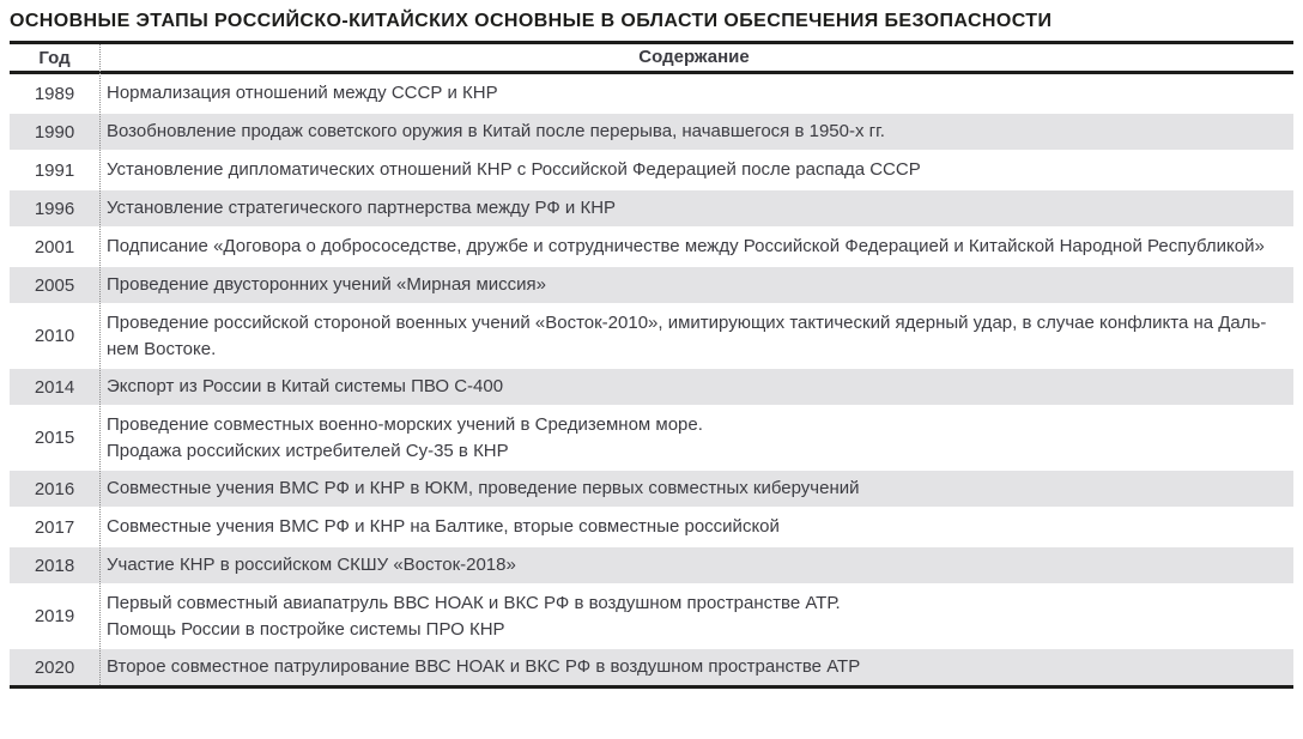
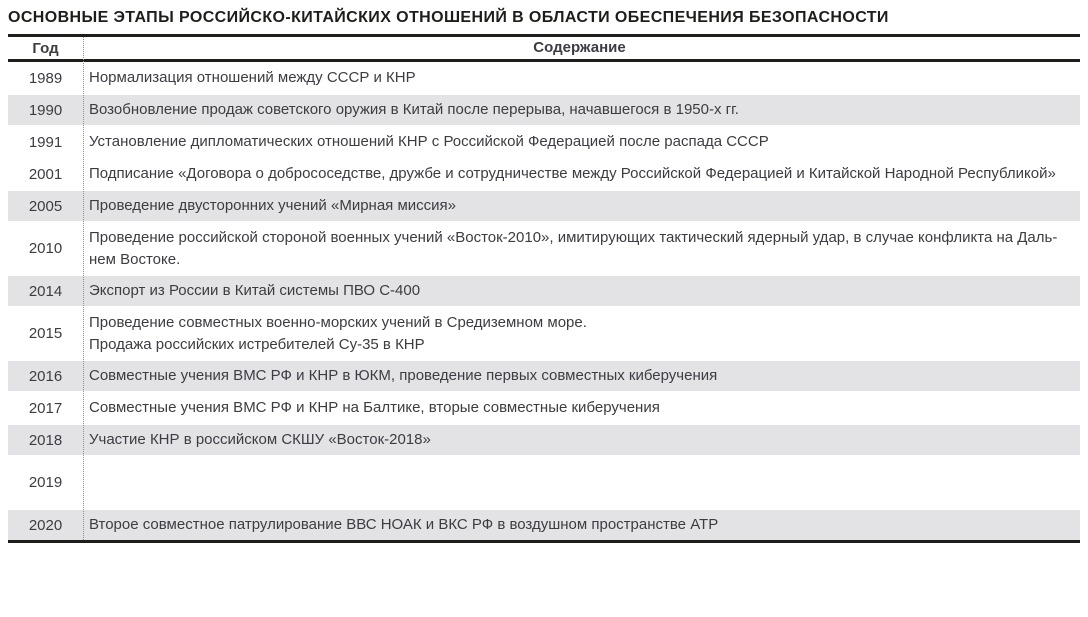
- ОСНОВНЫЕ ЭТАПЫ РОССИЙСКО-КИТАЙСКИХ ОСНОВНЫЕ В ОБЛАСТИ ОБЕСПЕЧЕНИЯ БЕЗОПАСНОСТИ
+ ОСНОВНЫЕ ЭТАПЫ РОССИЙСКО-КИТАЙСКИХ ОТНОШЕНИЙ В ОБЛАСТИ ОБЕСПЕЧЕНИЯ БЕЗОПАСНОСТИ
  Год
  Содержание
  1989
  Нормализация отношений между СССР и КНР
  1990
  Возобновление продаж советского оружия в Китай после перерыва, начавшегося в 1950-х гг.
  1991
  Установление дипломатических отношений КНР с Российской Федерацией после распада СССР
- 1996
- Установление стратегического партнерства между РФ и КНР
  2001
  Подписание «Договора о добрососедстве, дружбе и сотрудничестве между Российской Федерацией и Китайской Народной Республикой»
  2005
  Проведение двусторонних учений «Мирная миссия»
  2010
  Проведение российской стороной военных учений «Восток-2010», имитирующих тактический ядерный удар, в случае конфликта на Даль-
  нем Востоке.
  2014
  Экспорт из России в Китай системы ПВО С-400
  2015
  Проведение совместных военно-морских учений в Средиземном море.
  Продажа российских истребителей Су-35 в КНР
  2016
- Совместные учения ВМС РФ и КНР в ЮКМ, проведение первых совместных киберучений
+ Совместные учения ВМС РФ и КНР в ЮКМ, проведение первых совместных киберучения
  2017
- Совместные учения ВМС РФ и КНР на Балтике, вторые совместные российской
+ Совместные учения ВМС РФ и КНР на Балтике, вторые совместные киберучения
  2018
  Участие КНР в российском СКШУ «Восток-2018»
  2019
- Первый совместный авиапатруль ВВС НОАК и ВКС РФ в воздушном пространстве АТР.
- Помощь России в постройке системы ПРО КНР
  2020
  Второе совместное патрулирование ВВС НОАК и ВКС РФ в воздушном пространстве АТР
